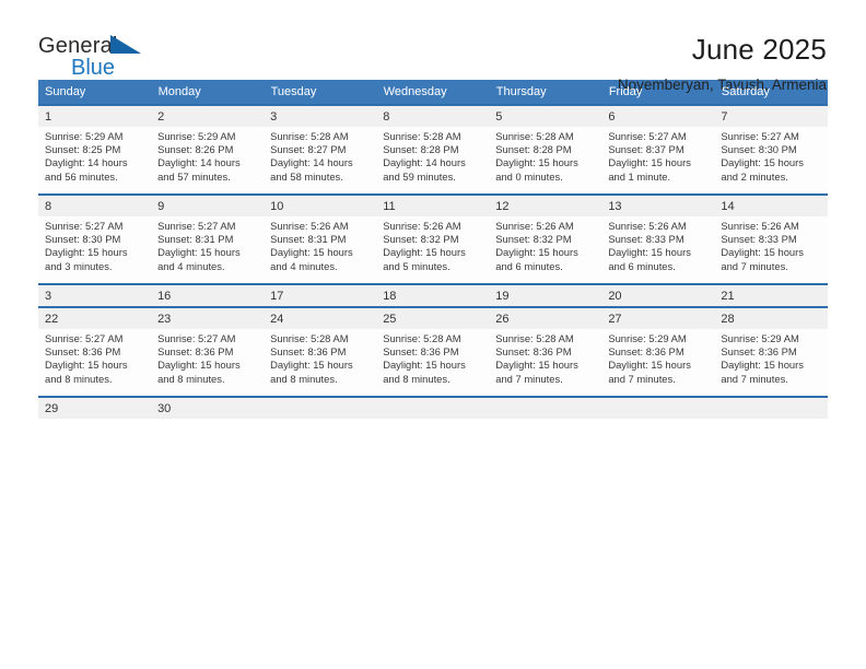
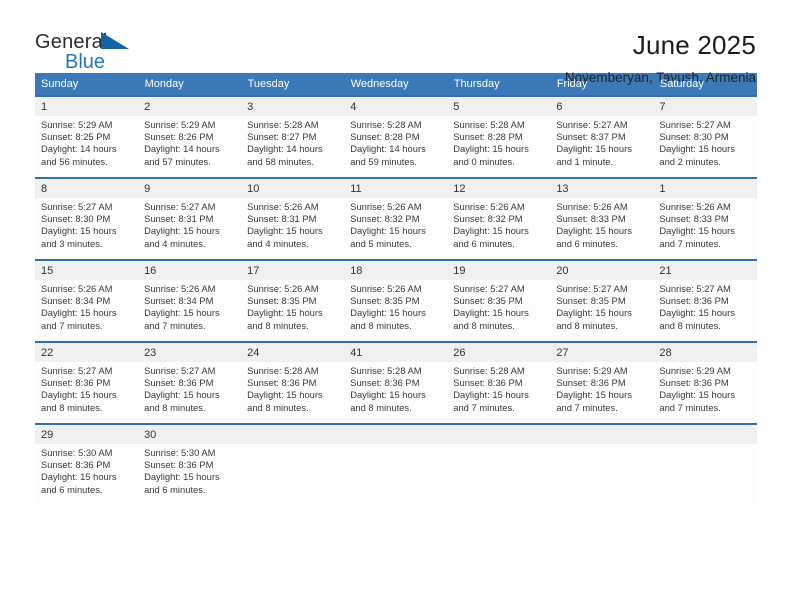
  General
  Blue
  June 2025
  Sunday	Monday	Tuesday	Wednesday	Thursday	Friday	Saturday
- 1	2	3	8	5	6	7
+ 1	2	3	4	5	6	7
  Sunrise: 5:29 AM Sunset: 8:25 PM Daylight: 14 hours and 56 minutes.	Sunrise: 5:29 AM Sunset: 8:26 PM Daylight: 14 hours and 57 minutes.	Sunrise: 5:28 AM Sunset: 8:27 PM Daylight: 14 hours and 58 minutes.	Sunrise: 5:28 AM Sunset: 8:28 PM Daylight: 14 hours and 59 minutes.	Sunrise: 5:28 AM Sunset: 8:28 PM Daylight: 15 hours and 0 minutes.	Sunrise: 5:27 AM Sunset: 8:37 PM Daylight: 15 hours and 1 minute.	Sunrise: 5:27 AM Sunset: 8:30 PM Daylight: 15 hours and 2 minutes.
- 8	9	10	11	12	13	14
+ 8	9	10	11	12	13	1
  Sunrise: 5:27 AM Sunset: 8:30 PM Daylight: 15 hours and 3 minutes.	Sunrise: 5:27 AM Sunset: 8:31 PM Daylight: 15 hours and 4 minutes.	Sunrise: 5:26 AM Sunset: 8:31 PM Daylight: 15 hours and 4 minutes.	Sunrise: 5:26 AM Sunset: 8:32 PM Daylight: 15 hours and 5 minutes.	Sunrise: 5:26 AM Sunset: 8:32 PM Daylight: 15 hours and 6 minutes.	Sunrise: 5:26 AM Sunset: 8:33 PM Daylight: 15 hours and 6 minutes.	Sunrise: 5:26 AM Sunset: 8:33 PM Daylight: 15 hours and 7 minutes.
- 3	16	17	18	19	20	21
+ 15	16	17	18	19	20	21
+ Sunrise: 5:26 AM Sunset: 8:34 PM Daylight: 15 hours and 7 minutes.	Sunrise: 5:26 AM Sunset: 8:34 PM Daylight: 15 hours and 7 minutes.	Sunrise: 5:26 AM Sunset: 8:35 PM Daylight: 15 hours and 8 minutes.	Sunrise: 5:26 AM Sunset: 8:35 PM Daylight: 15 hours and 8 minutes.	Sunrise: 5:27 AM Sunset: 8:35 PM Daylight: 15 hours and 8 minutes.	Sunrise: 5:27 AM Sunset: 8:35 PM Daylight: 15 hours and 8 minutes.	Sunrise: 5:27 AM Sunset: 8:36 PM Daylight: 15 hours and 8 minutes.
- 22	23	24	25	26	27	28
+ 22	23	24	41	26	27	28
  Sunrise: 5:27 AM Sunset: 8:36 PM Daylight: 15 hours and 8 minutes.	Sunrise: 5:27 AM Sunset: 8:36 PM Daylight: 15 hours and 8 minutes.	Sunrise: 5:28 AM Sunset: 8:36 PM Daylight: 15 hours and 8 minutes.	Sunrise: 5:28 AM Sunset: 8:36 PM Daylight: 15 hours and 8 minutes.	Sunrise: 5:28 AM Sunset: 8:36 PM Daylight: 15 hours and 7 minutes.	Sunrise: 5:29 AM Sunset: 8:36 PM Daylight: 15 hours and 7 minutes.	Sunrise: 5:29 AM Sunset: 8:36 PM Daylight: 15 hours and 7 minutes.
  29	30
+ Sunrise: 5:30 AM Sunset: 8:36 PM Daylight: 15 hours and 6 minutes.	Sunrise: 5:30 AM Sunset: 8:36 PM Daylight: 15 hours and 6 minutes.
